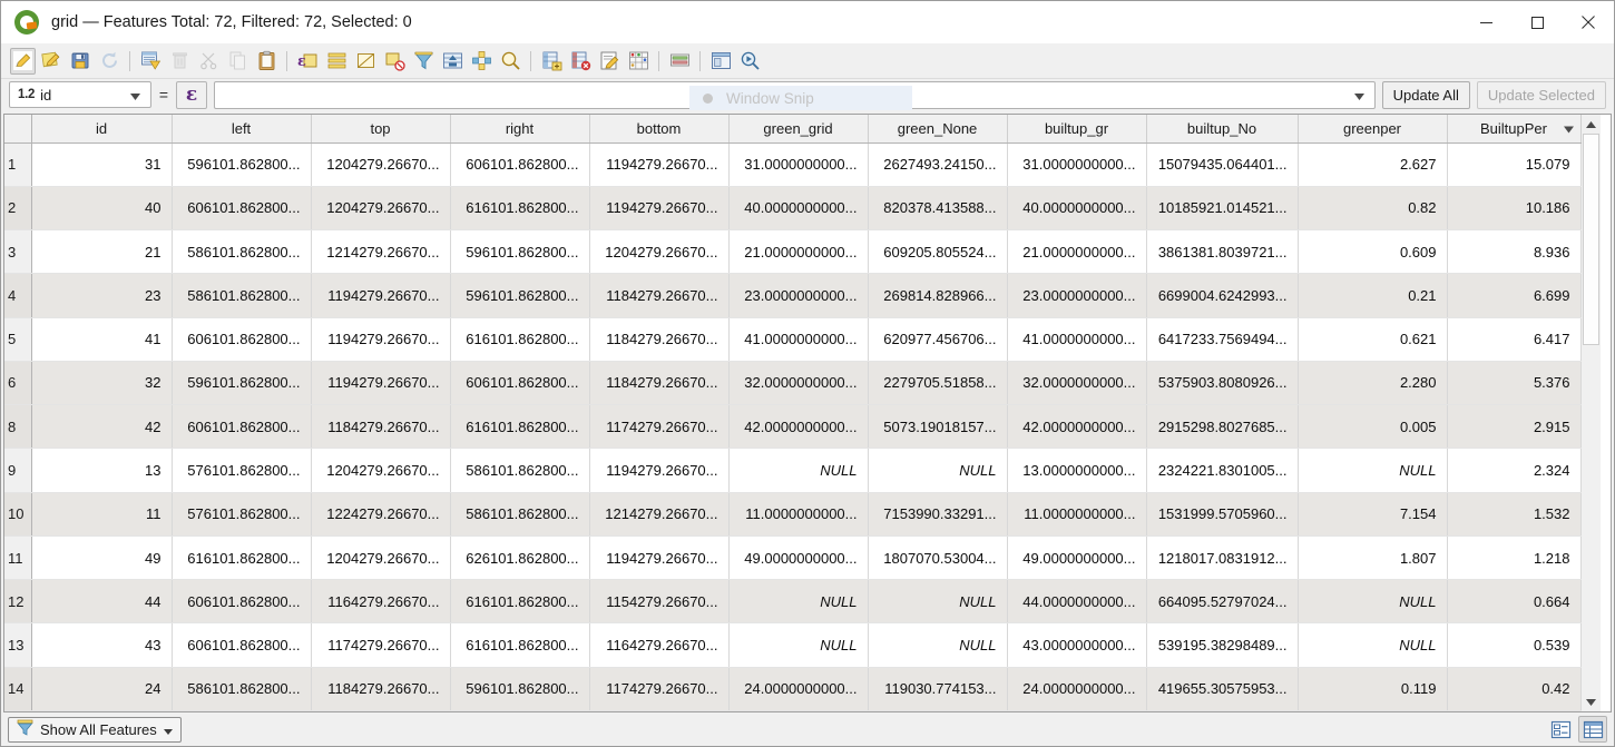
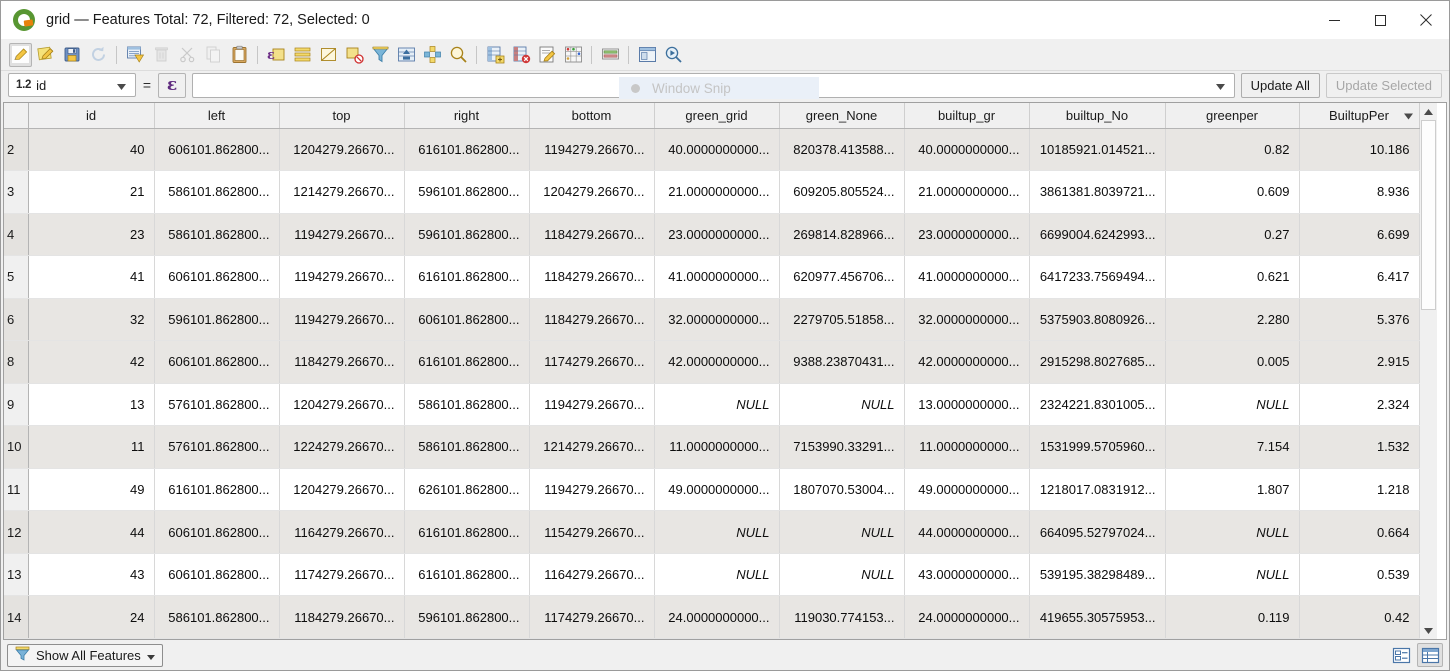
  grid — Features Total: 72, Filtered: 72, Selected: 0
  ε
  1.2
  id
  =
  ε
  Update All
  Update Selected
  Window Snip
  	id	left	top	right	bottom	green_grid	green_None	builtup_gr	builtup_No	greenper	BuiltupPer
- 1	31	596101.862800...	1204279.26670...	606101.862800...	1194279.26670...	31.0000000000...	2627493.24150...	31.0000000000...	15079435.064401...	2.627	15.079
  2	40	606101.862800...	1204279.26670...	616101.862800...	1194279.26670...	40.0000000000...	820378.413588...	40.0000000000...	10185921.014521...	0.82	10.186
  3	21	586101.862800...	1214279.26670...	596101.862800...	1204279.26670...	21.0000000000...	609205.805524...	21.0000000000...	3861381.8039721...	0.609	8.936
- 4	23	586101.862800...	1194279.26670...	596101.862800...	1184279.26670...	23.0000000000...	269814.828966...	23.0000000000...	6699004.6242993...	0.21	6.699
+ 4	23	586101.862800...	1194279.26670...	596101.862800...	1184279.26670...	23.0000000000...	269814.828966...	23.0000000000...	6699004.6242993...	0.27	6.699
  5	41	606101.862800...	1194279.26670...	616101.862800...	1184279.26670...	41.0000000000...	620977.456706...	41.0000000000...	6417233.7569494...	0.621	6.417
  6	32	596101.862800...	1194279.26670...	606101.862800...	1184279.26670...	32.0000000000...	2279705.51858...	32.0000000000...	5375903.8080926...	2.280	5.376
- 8	42	606101.862800...	1184279.26670...	616101.862800...	1174279.26670...	42.0000000000...	5073.19018157...	42.0000000000...	2915298.8027685...	0.005	2.915
+ 8	42	606101.862800...	1184279.26670...	616101.862800...	1174279.26670...	42.0000000000...	9388.23870431...	42.0000000000...	2915298.8027685...	0.005	2.915
  9	13	576101.862800...	1204279.26670...	586101.862800...	1194279.26670...	NULL	NULL	13.0000000000...	2324221.8301005...	NULL	2.324
  10	11	576101.862800...	1224279.26670...	586101.862800...	1214279.26670...	11.0000000000...	7153990.33291...	11.0000000000...	1531999.5705960...	7.154	1.532
  11	49	616101.862800...	1204279.26670...	626101.862800...	1194279.26670...	49.0000000000...	1807070.53004...	49.0000000000...	1218017.0831912...	1.807	1.218
  12	44	606101.862800...	1164279.26670...	616101.862800...	1154279.26670...	NULL	NULL	44.0000000000...	664095.52797024...	NULL	0.664
  13	43	606101.862800...	1174279.26670...	616101.862800...	1164279.26670...	NULL	NULL	43.0000000000...	539195.38298489...	NULL	0.539
  14	24	586101.862800...	1184279.26670...	596101.862800...	1174279.26670...	24.0000000000...	119030.774153...	24.0000000000...	419655.30575953...	0.119	0.42
  Show All Features
